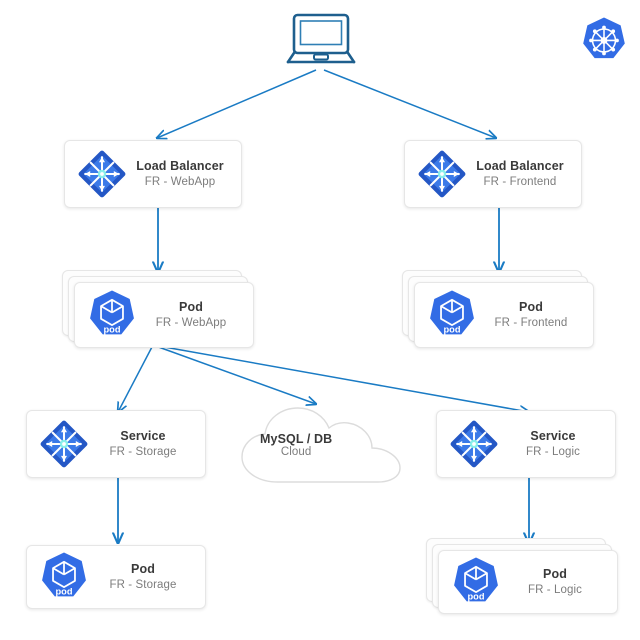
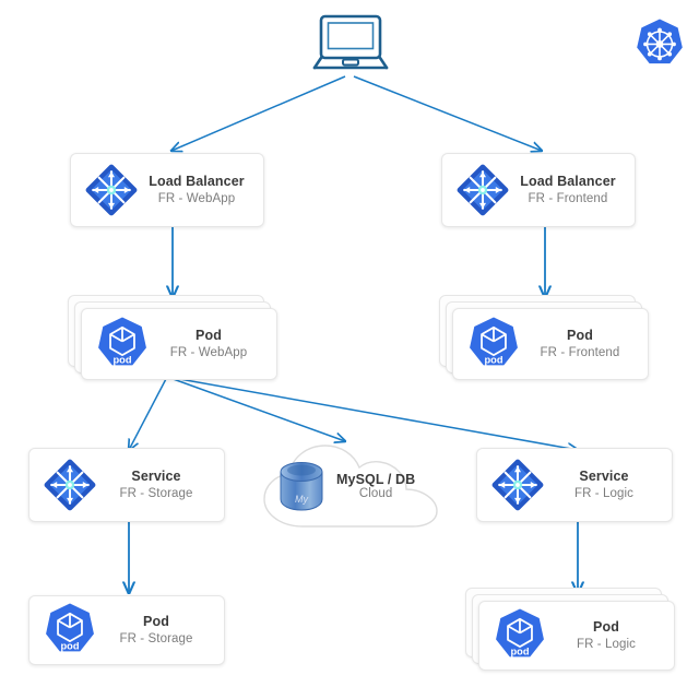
  Load Balancer
  FR - WebApp
  Load Balancer
  FR - Frontend
  pod
  Pod
  FR - WebApp
  pod
  Pod
  FR - Frontend
  Service
  FR - Storage
  Service
  FR - Logic
+ My
  MySQL / DB
  Cloud
  pod
  Pod
  FR - Storage
  pod
  Pod
  FR - Logic
